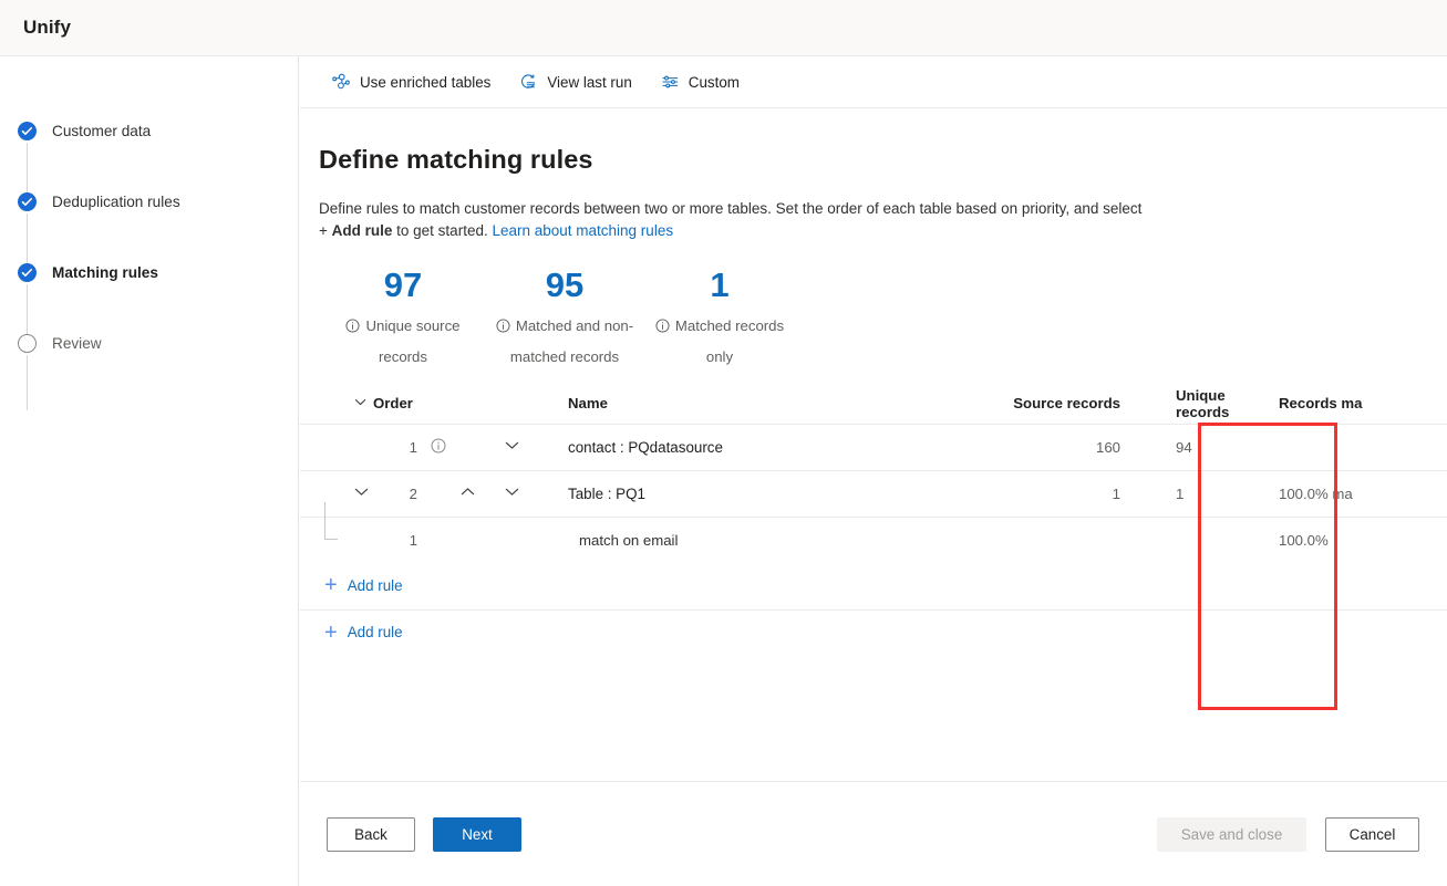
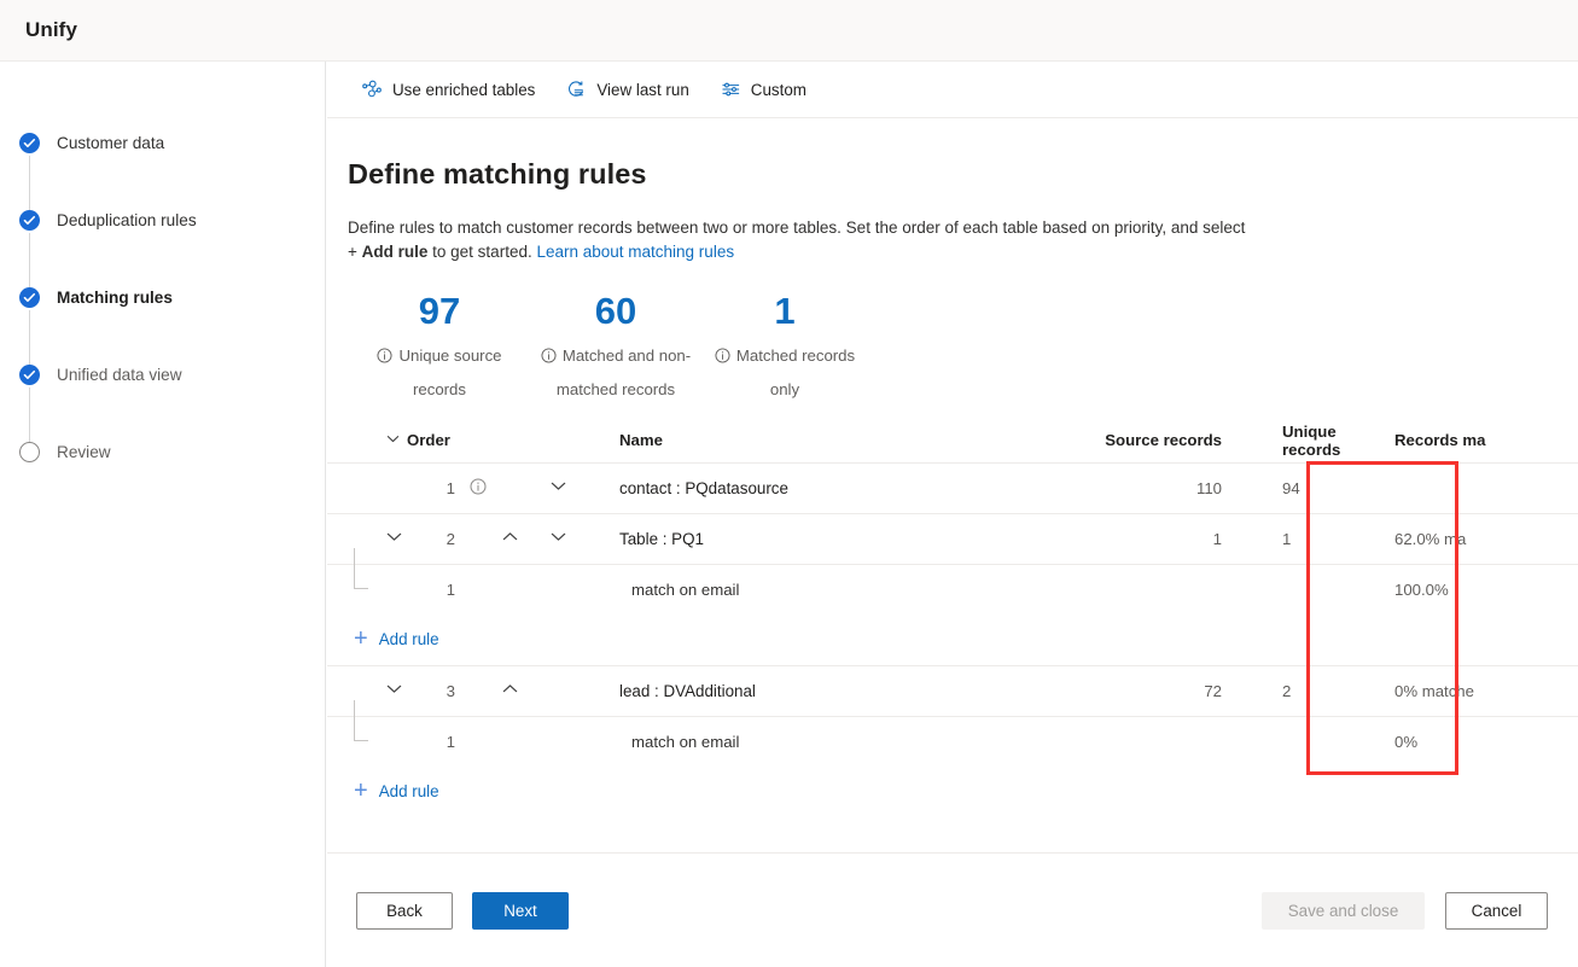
  Unify
  Customer data
  Deduplication rules
  Matching rules
+ Unified data view
  Review
  Use enriched tables
  View last run
  Custom
  Define matching rules
  Define rules to match customer records between two or more tables. Set the order of each table based on priority, and select + Add rule to get started. Learn about matching rules
  97
  Unique source records
- 95
+ 60
  Matched and non-matched records
  1
  Matched records only
  	Order				Name	Source records	Unique records	Records ma
- 	1				contact : PQdatasource	160	94
+ 	1				contact : PQdatasource	110	94
- 	2				Table : PQ1	1	1	100.0% ma
+ 	2				Table : PQ1	1	1	62.0% ma
  	1				match on email			100.0%
  + Add rule
+ 	3				lead : DVAdditional	72	2	0% matche
+ 	1				match on email			0%
  + Add rule
  Back
  Next
  Save and close
  Cancel
